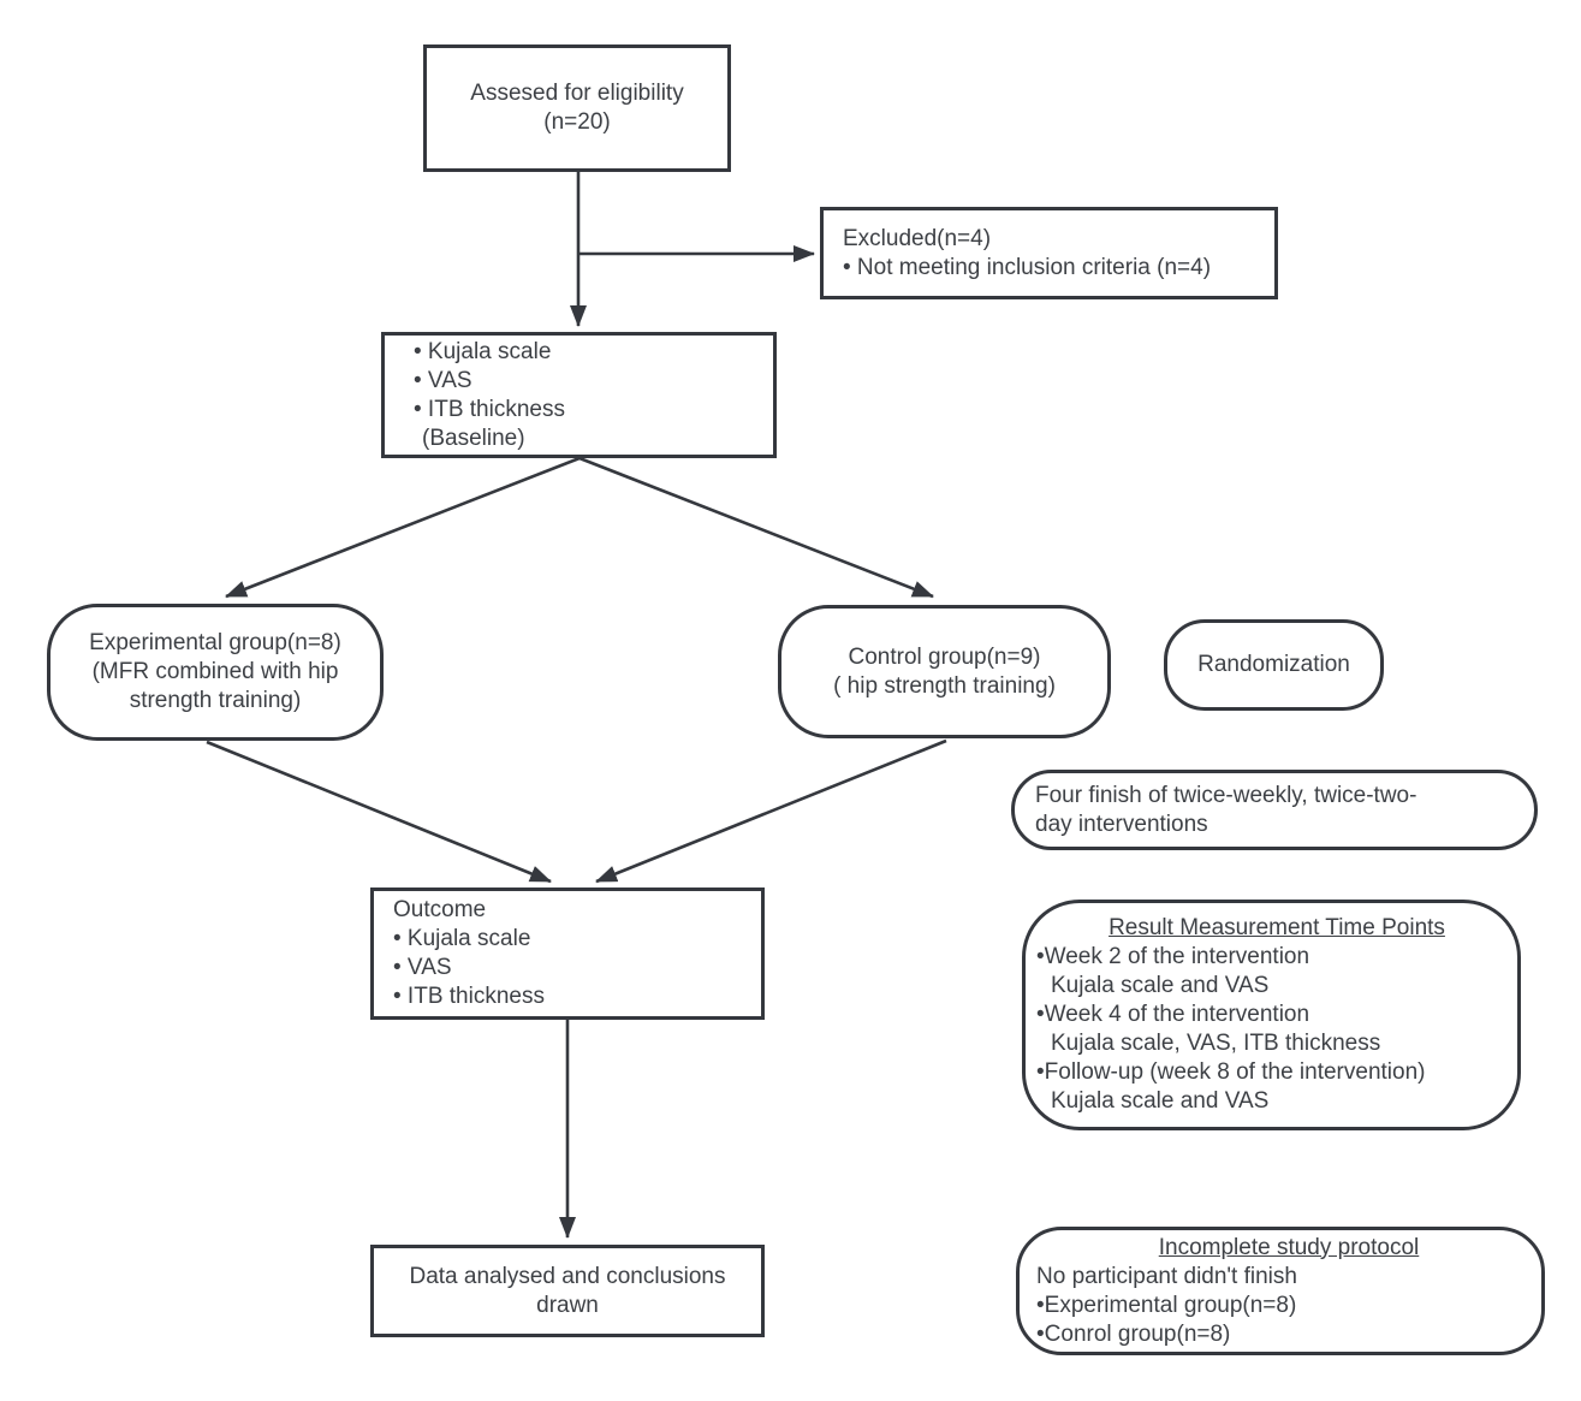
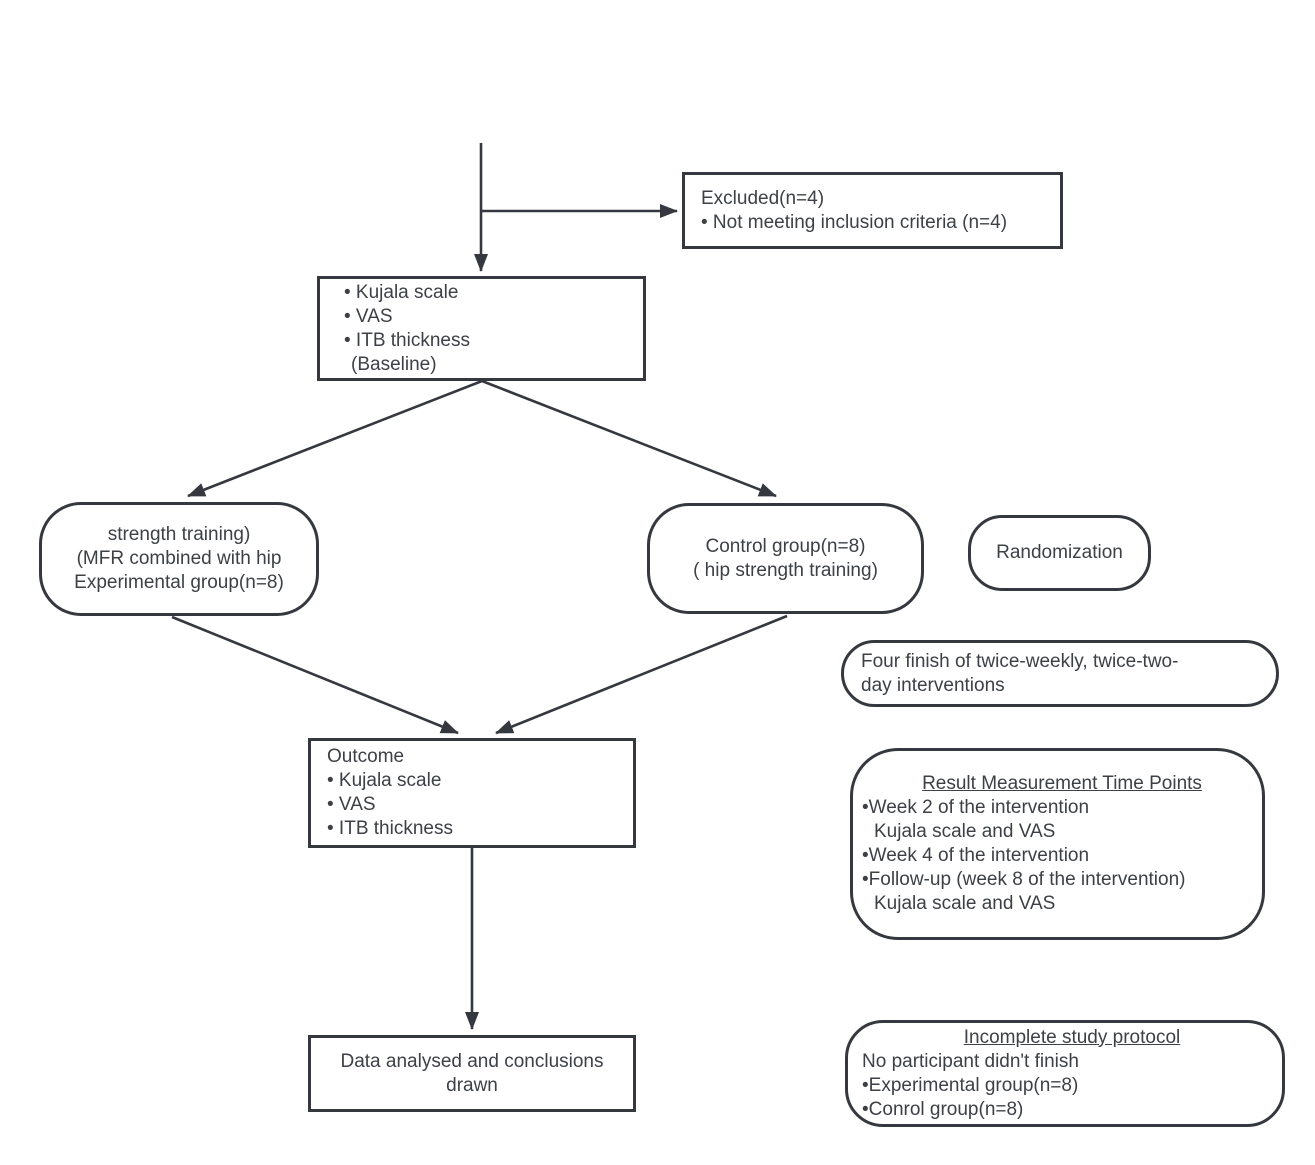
- Assesed for eligibility
- (n=20)
  Excluded(n=4)
  • Not meeting inclusion criteria (n=4)
  • Kujala scale
  • VAS
  • ITB thickness
  (Baseline)
- Experimental group(n=8)
+ strength training)
  (MFR combined with hip
- strength training)
+ Experimental group(n=8)
- Control group(n=9)
+ Control group(n=8)
  ( hip strength training)
  Randomization
  Four finish of twice-weekly, twice-two-
  day interventions
  Outcome
  • Kujala scale
  • VAS
  • ITB thickness
  Result Measurement Time Points
  •Week 2 of the intervention
  Kujala scale and VAS
  •Week 4 of the intervention
- Kujala scale, VAS, ITB thickness
  •Follow-up (week 8 of the intervention)
  Kujala scale and VAS
  Data analysed and conclusions
  drawn
  Incomplete study protocol
  No participant didn't finish
  •Experimental group(n=8)
  •Conrol group(n=8)
